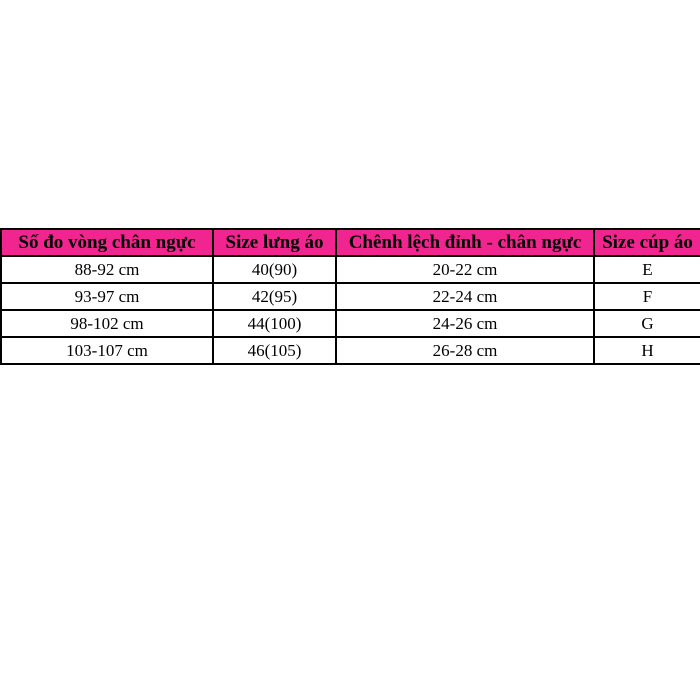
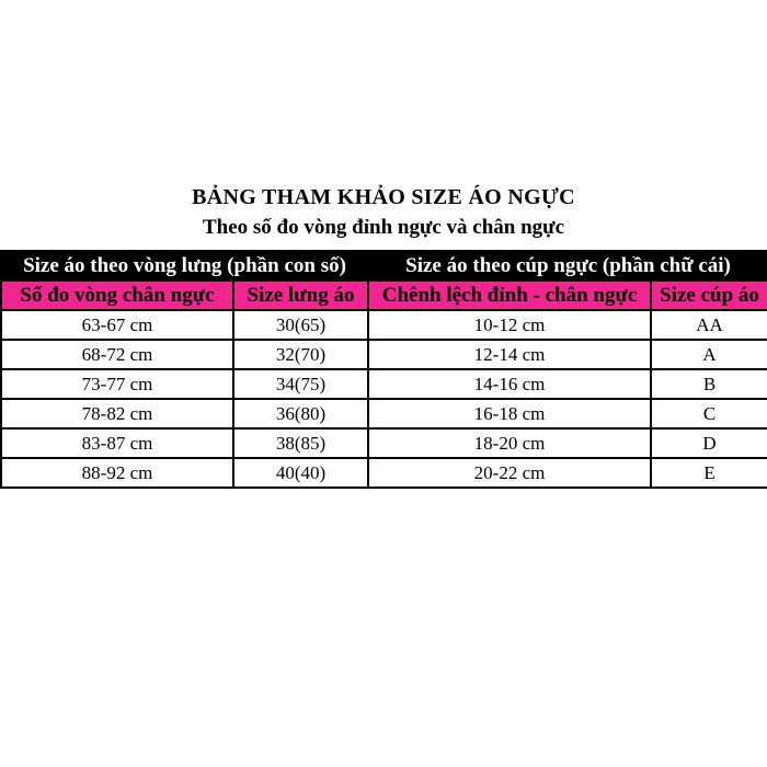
+ BẢNG THAM KHẢO SIZE ÁO NGỰC
+ Theo số đo vòng đỉnh ngực và chân ngực
+ Size áo theo vòng lưng (phần con số)	Size áo theo cúp ngực (phần chữ cái)
  Số đo vòng chân ngực	Size lưng áo	Chênh lệch đỉnh - chân ngực	Size cúp áo
+ 63-67 cm	30(65)	10-12 cm	AA
+ 68-72 cm	32(70)	12-14 cm	A
+ 73-77 cm	34(75)	14-16 cm	B
+ 78-82 cm	36(80)	16-18 cm	C
+ 83-87 cm	38(85)	18-20 cm	D
- 88-92 cm	40(90)	20-22 cm	E
+ 88-92 cm	40(40)	20-22 cm	E
- 93-97 cm	42(95)	22-24 cm	F
- 98-102 cm	44(100)	24-26 cm	G
- 103-107 cm	46(105)	26-28 cm	H
